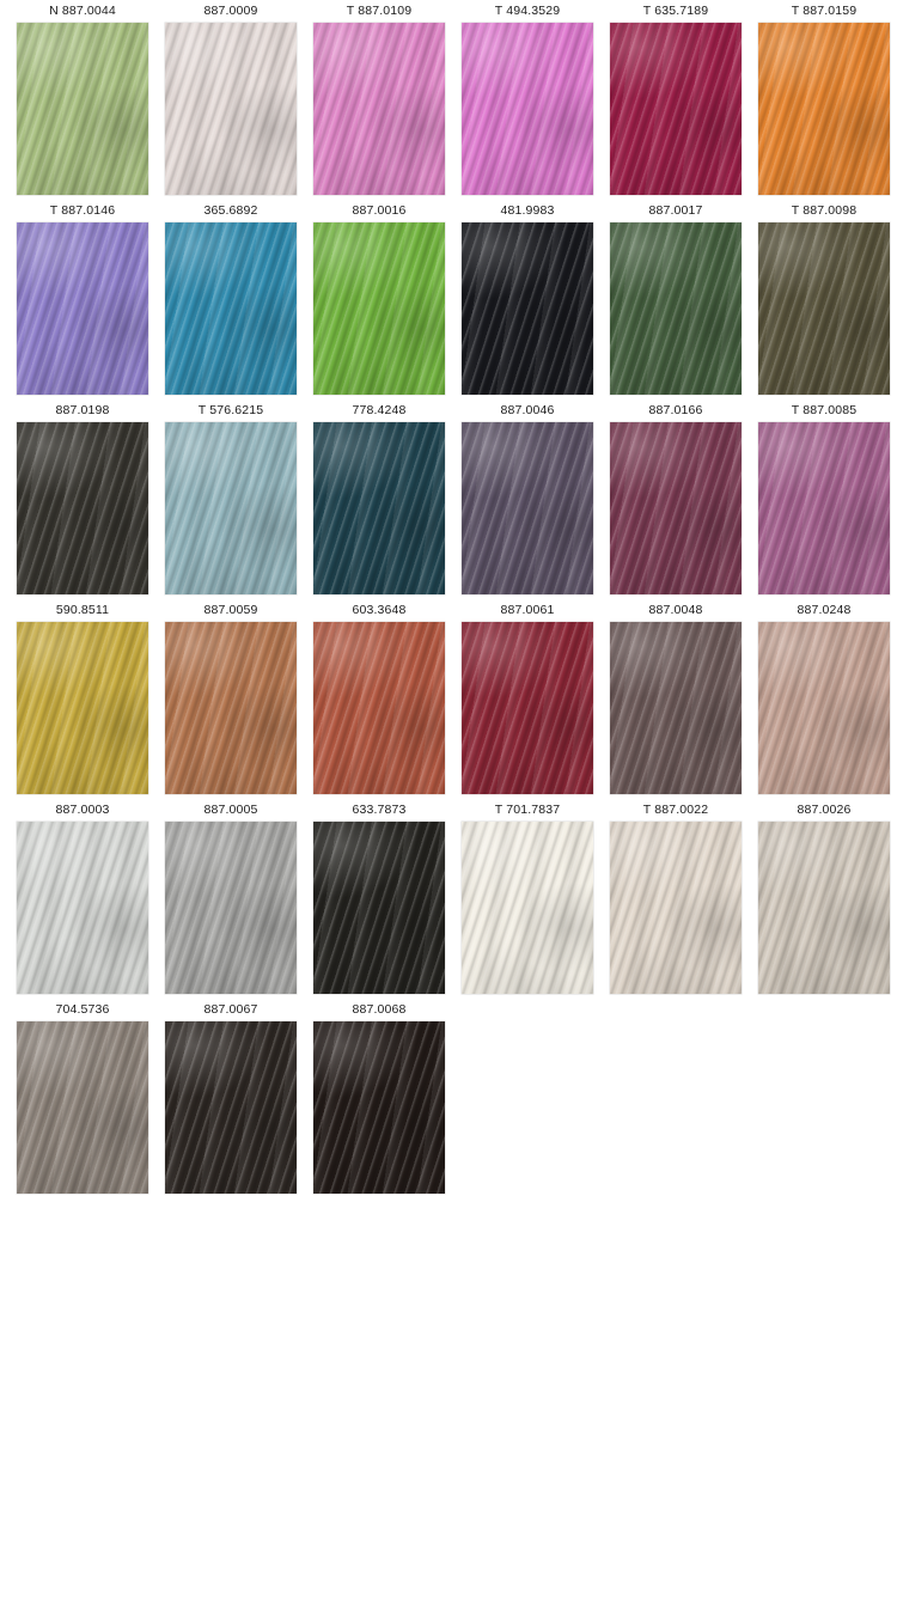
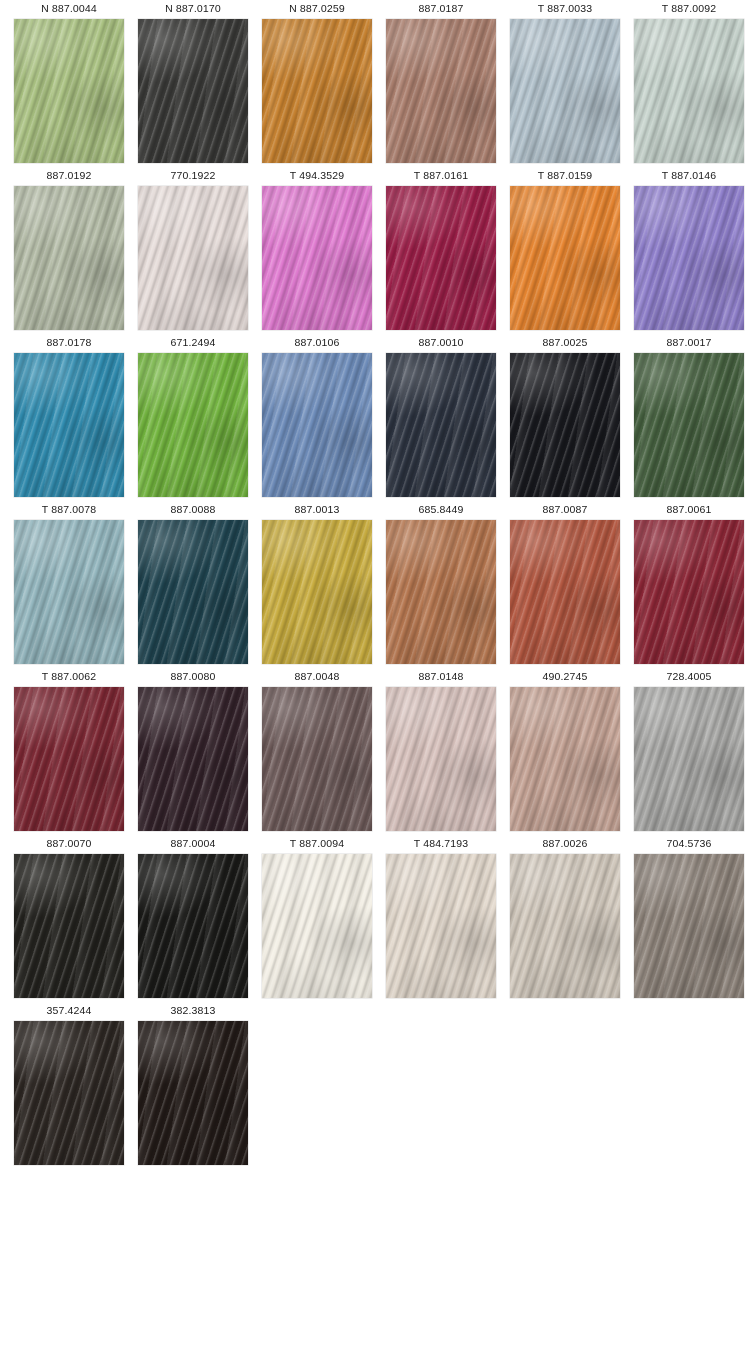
  N 887.0044
+ N 887.0170
+ N 887.0259
+ 887.0187
+ T 887.0033
+ T 887.0092
+ 887.0192
- 887.0009
+ 770.1922
- T 887.0109
  T 494.3529
- T 635.7189
+ T 887.0161
  T 887.0159
  T 887.0146
- 365.6892
+ 887.0178
- 887.0016
+ 671.2494
+ 887.0106
+ 887.0010
- 481.9983
+ 887.0025
  887.0017
- T 887.0098
- 887.0198
- T 576.6215
+ T 887.0078
- 778.4248
+ 887.0088
- 887.0046
- 887.0166
- T 887.0085
- 590.8511
+ 887.0013
- 887.0059
+ 685.8449
- 603.3648
+ 887.0087
  887.0061
+ T 887.0062
+ 887.0080
  887.0048
+ 887.0148
- 887.0248
+ 490.2745
- 887.0003
- 887.0005
+ 728.4005
- 633.7873
+ 887.0070
+ 887.0004
- T 701.7837
+ T 887.0094
- T 887.0022
+ T 484.7193
  887.0026
  704.5736
- 887.0067
+ 357.4244
- 887.0068
+ 382.3813
